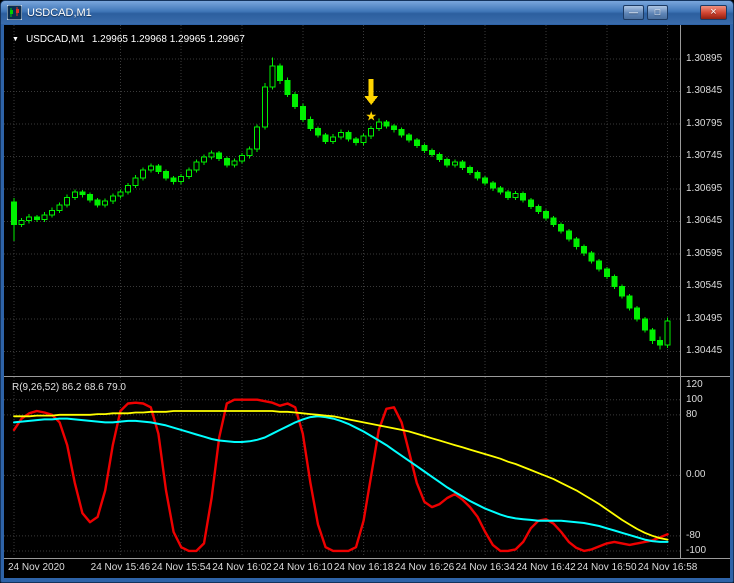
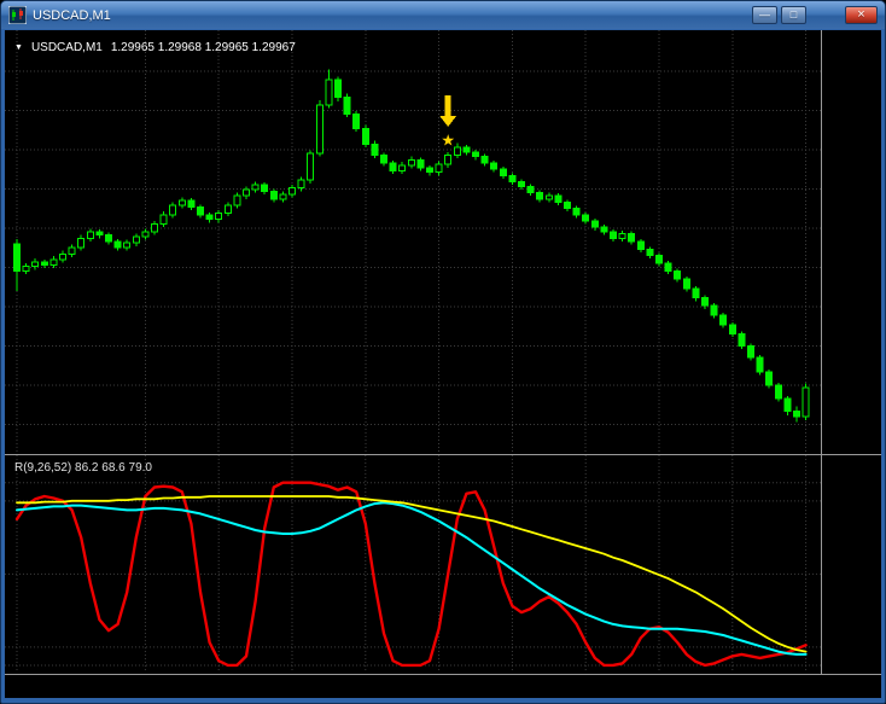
  USDCAD,M1
  —
  □
  ×
  ★
  USDCAD,M1
  1.29965 1.29968 1.29965 1.29967
  R(9,26,52) 86.2 68.6 79.0
- 1.30895
- 1.30845
- 1.30795
- 1.30745
- 1.30695
- 1.30645
- 1.30595
- 1.30545
- 1.30495
- 1.30445
- 120
- 100
- 80
- 0.00
- -80
- -100
- 24 Nov 2020
- 24 Nov 15:46
- 24 Nov 15:54
- 24 Nov 16:02
- 24 Nov 16:10
- 24 Nov 16:18
- 24 Nov 16:26
- 24 Nov 16:34
- 24 Nov 16:42
- 24 Nov 16:50
- 24 Nov 16:58
